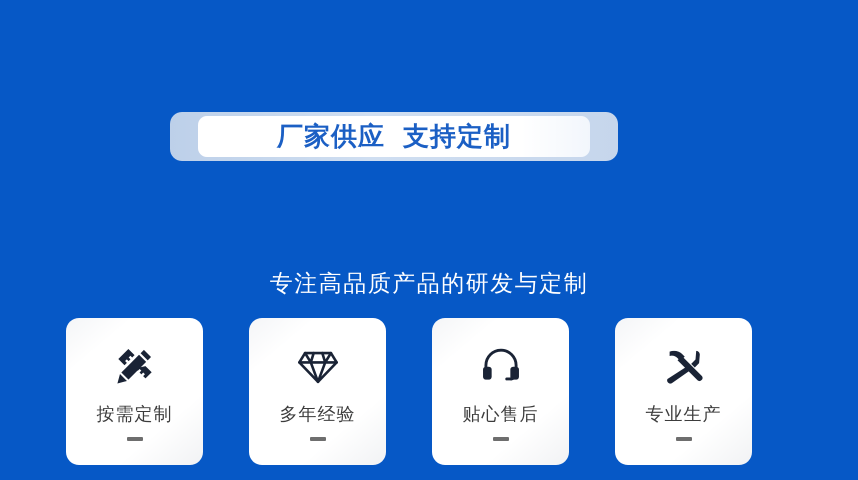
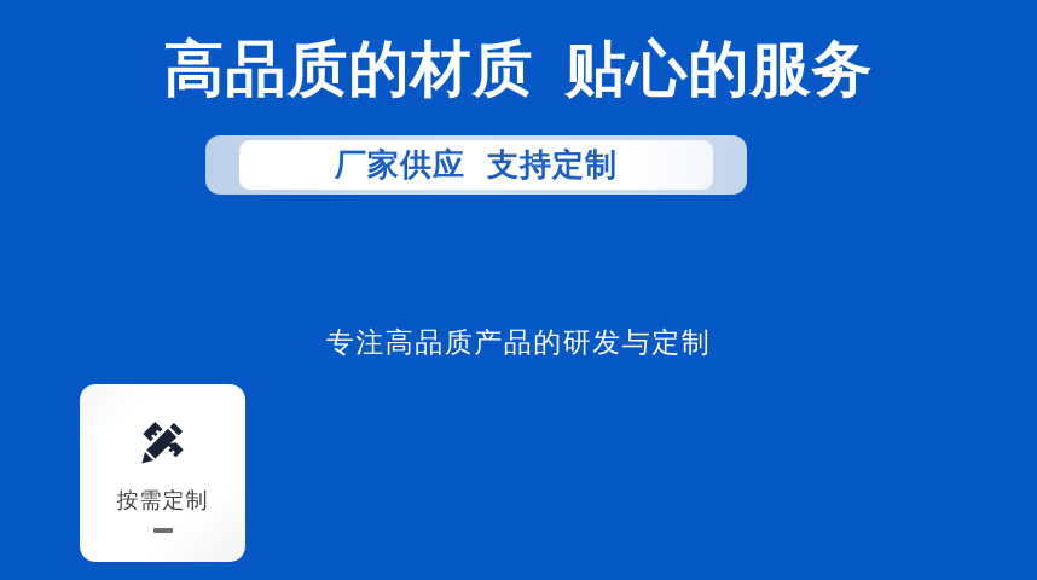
+ 高品质的材质 贴心的服务
  厂家供应 支持定制
  专注高品质产品的研发与定制
  按需定制
- 多年经验
- 贴心售后
- 专业生产
